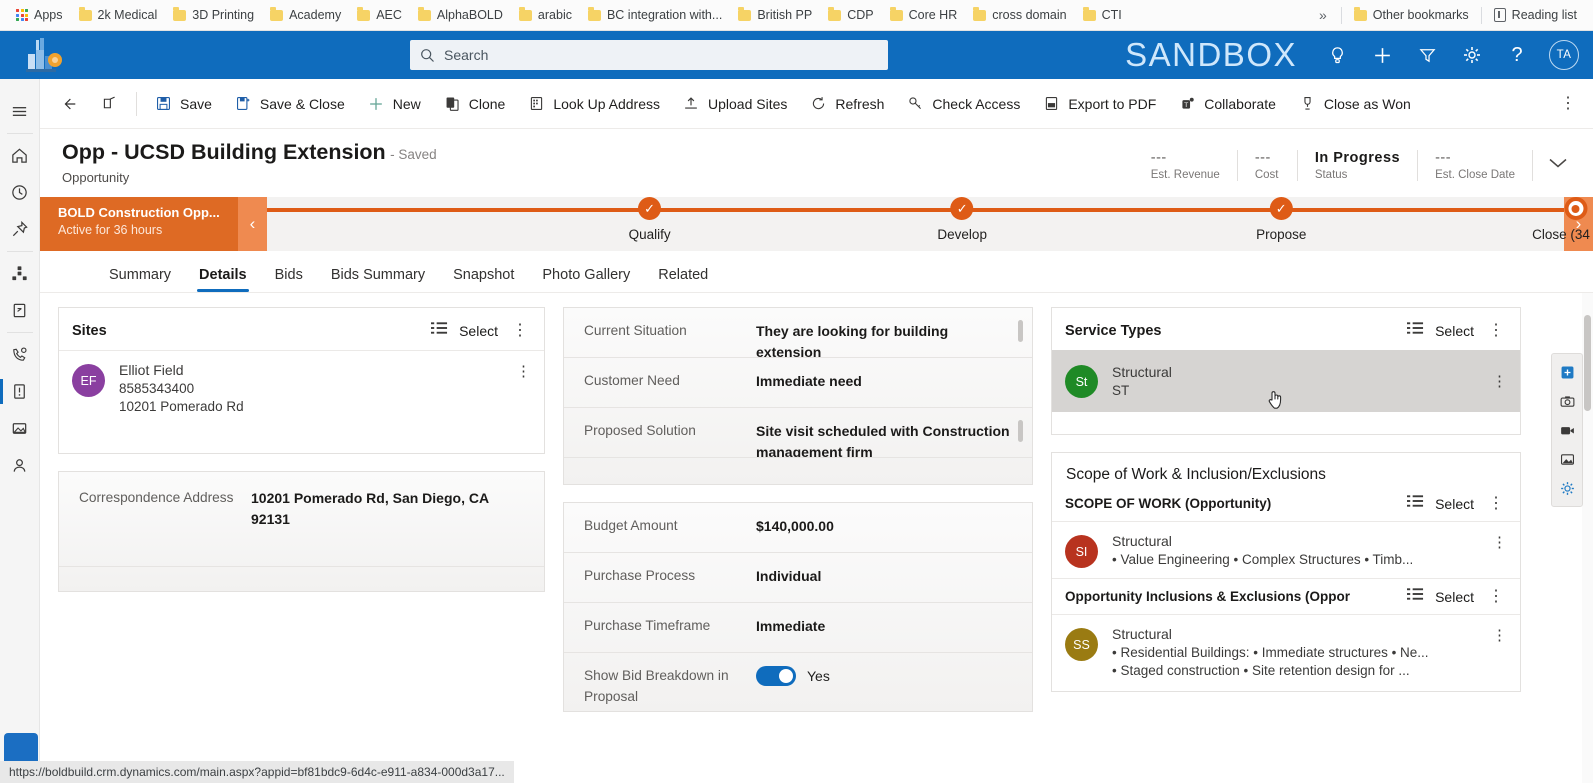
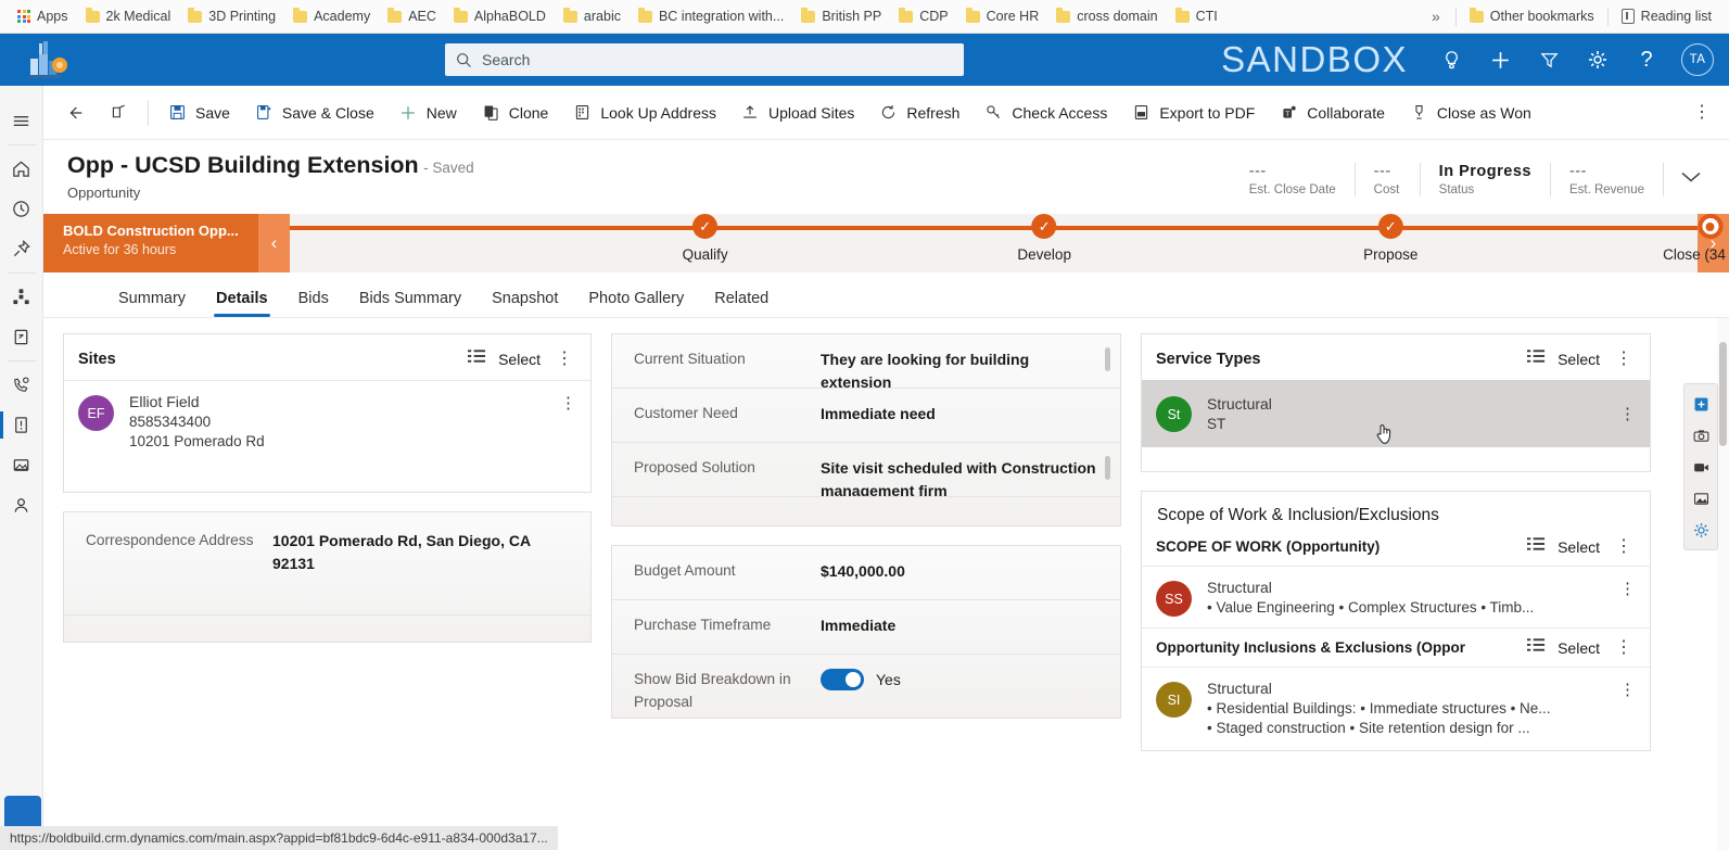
  Apps
  2k Medical
  3D Printing
  Academy
  AEC
  AlphaBOLD
  arabic
  BC integration with...
  British PP
  CDP
  Core HR
  cross domain
  CTI
  »
  Other bookmarks
  Reading list
  Search
  SANDBOX
  ?
  TA
  Save
  Save & Close
  New
  Clone
  Look Up Address
  Upload Sites
  Refresh
  Check Access
  Export to PDF
  Collaborate
  Close as Won
  ⋮
  Opp - UCSD Building Extension - Saved
  Opportunity
  ---
- Est. Revenue
+ Est. Close Date
  ---
  Cost
  In Progress
  Status
  ---
- Est. Close Date
+ Est. Revenue
  BOLD Construction Opp...
  Active for 36 hours
  ‹
  ✓
  Qualify
  ✓
  Develop
  ✓
  Propose
  ›
  Summary
  Details
  Bids
  Bids Summary
  Snapshot
  Photo Gallery
  Related
  Sites
  Select
  ⋮
  EF
  Elliot Field
  8585343400
  10201 Pomerado Rd
  ⋮
  Correspondence Address
  10201 Pomerado Rd, San Diego, CA 92131
  Current Situation
  They are looking for building extension
  Customer Need
  Immediate need
  Proposed Solution
  Site visit scheduled with Construction management firm
  Budget Amount
  $140,000.00
- Purchase Process
- Individual
  Purchase Timeframe
  Immediate
  Show Bid Breakdown in Proposal
  Yes
  Service Types
  Select
  ⋮
  St
  Structural
  ST
  ⋮
  Scope of Work & Inclusion/Exclusions
  SCOPE OF WORK (Opportunity)
  Select
  ⋮
- SI
+ SS
  Structural
  • Value Engineering • Complex Structures • Timb...
  ⋮
  Opportunity Inclusions & Exclusions (Oppor
  Select
  ⋮
- SS
+ SI
  Structural
  • Residential Buildings: • Immediate structures • Ne...
  • Staged construction • Site retention design for ...
  ⋮
  https://boldbuild.crm.dynamics.com/main.aspx?appid=bf81bdc9-6d4c-e911-a834-000d3a17...
